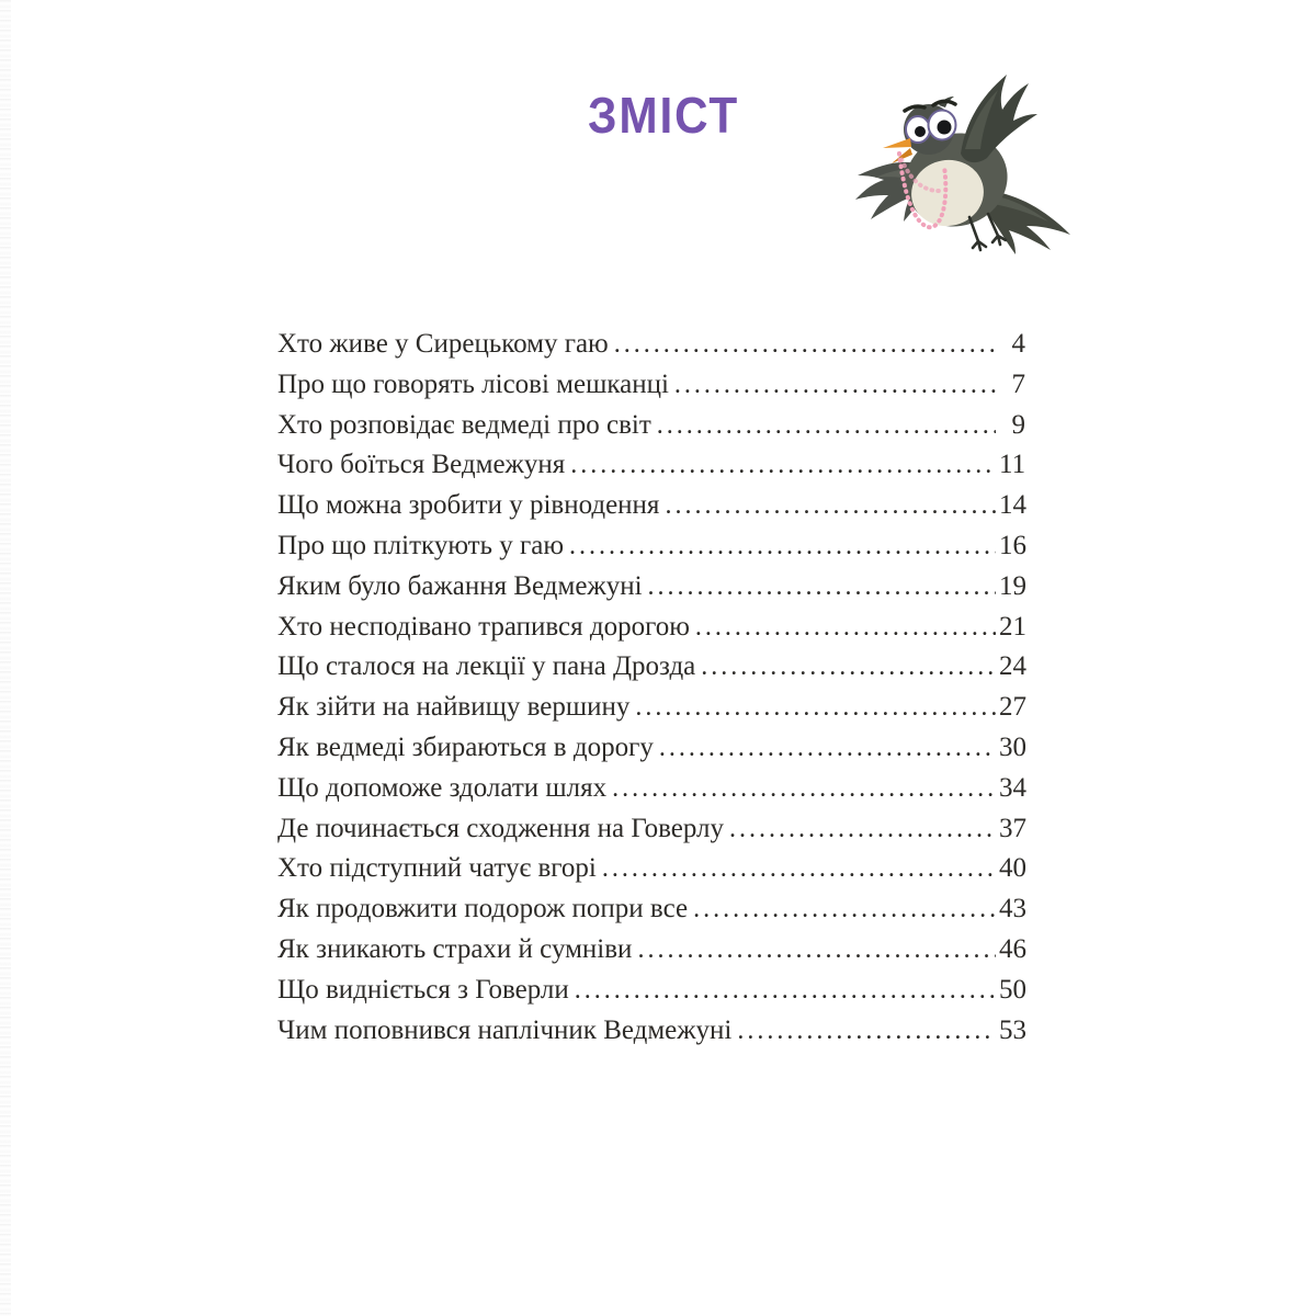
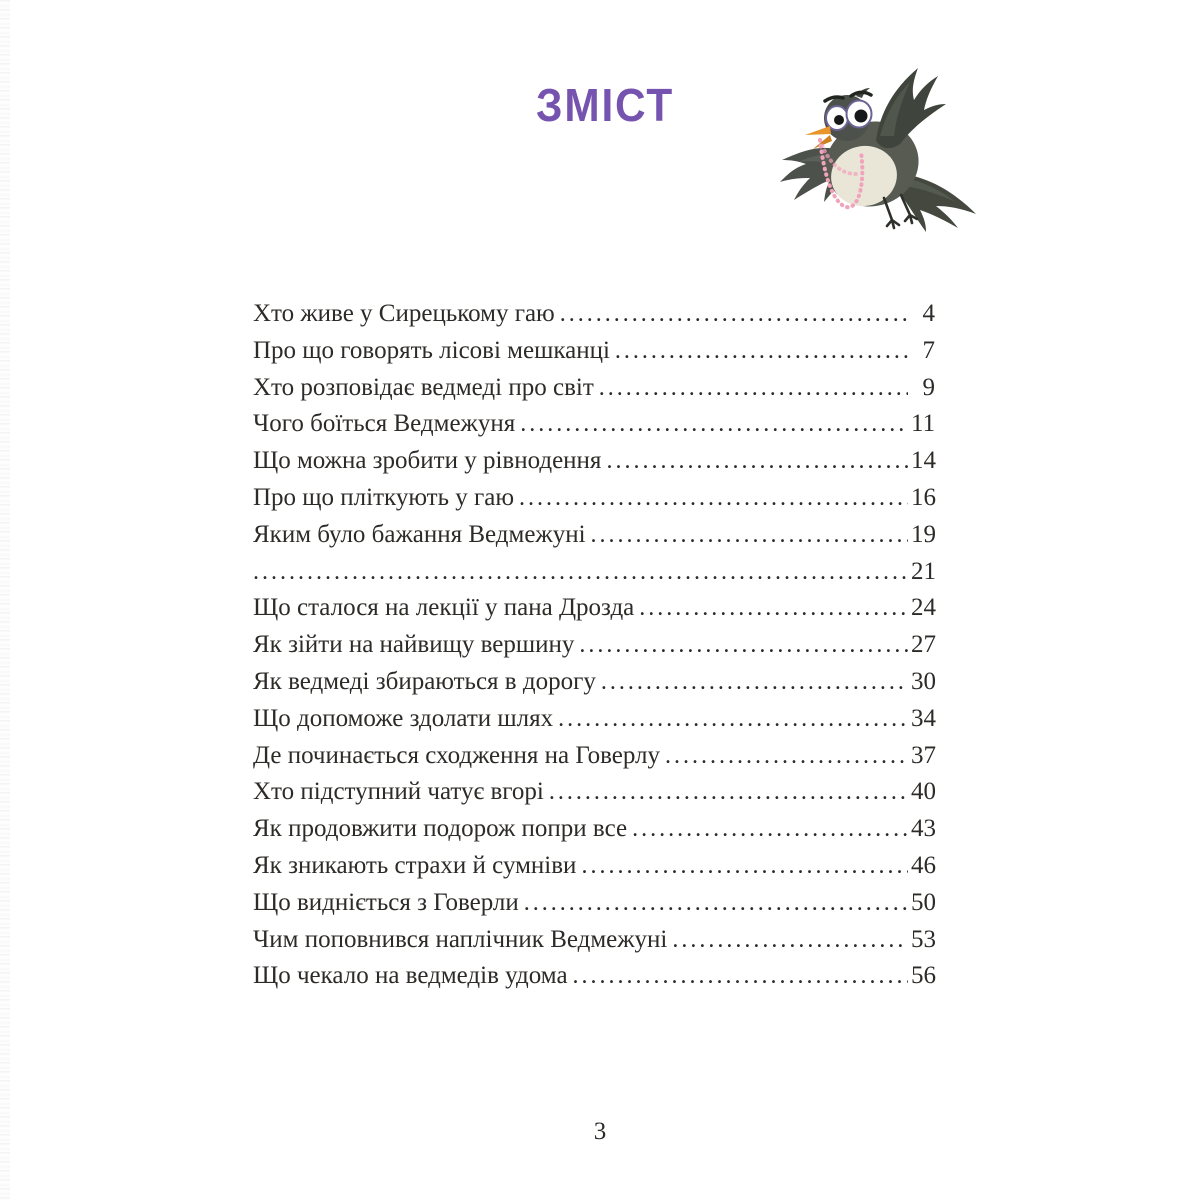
  ЗМІСТ
  Хто живе у Сирецькому гаю
  4
  Про що говорять лісові мешканці
  7
  Хто розповідає ведмеді про світ
  9
  Чого боїться Ведмежуня
  11
  Що можна зробити у рівнодення
  14
  Про що пліткують у гаю
  16
  Яким було бажання Ведмежуні
  19
- Хто несподівано трапився дорогою
  21
  Що сталося на лекції у пана Дрозда
  24
  Як зійти на найвищу вершину
  27
  Як ведмеді збираються в дорогу
  30
  Що допоможе здолати шлях
  34
  Де починається сходження на Говерлу
  37
  Хто підступний чатує вгорі
  40
  Як продовжити подорож попри все
  43
  Як зникають страхи й сумніви
  46
  Що видніється з Говерли
  50
  Чим поповнився наплічник Ведмежуні
  53
+ Що чекало на ведмедів удома
+ 56
+ 3
